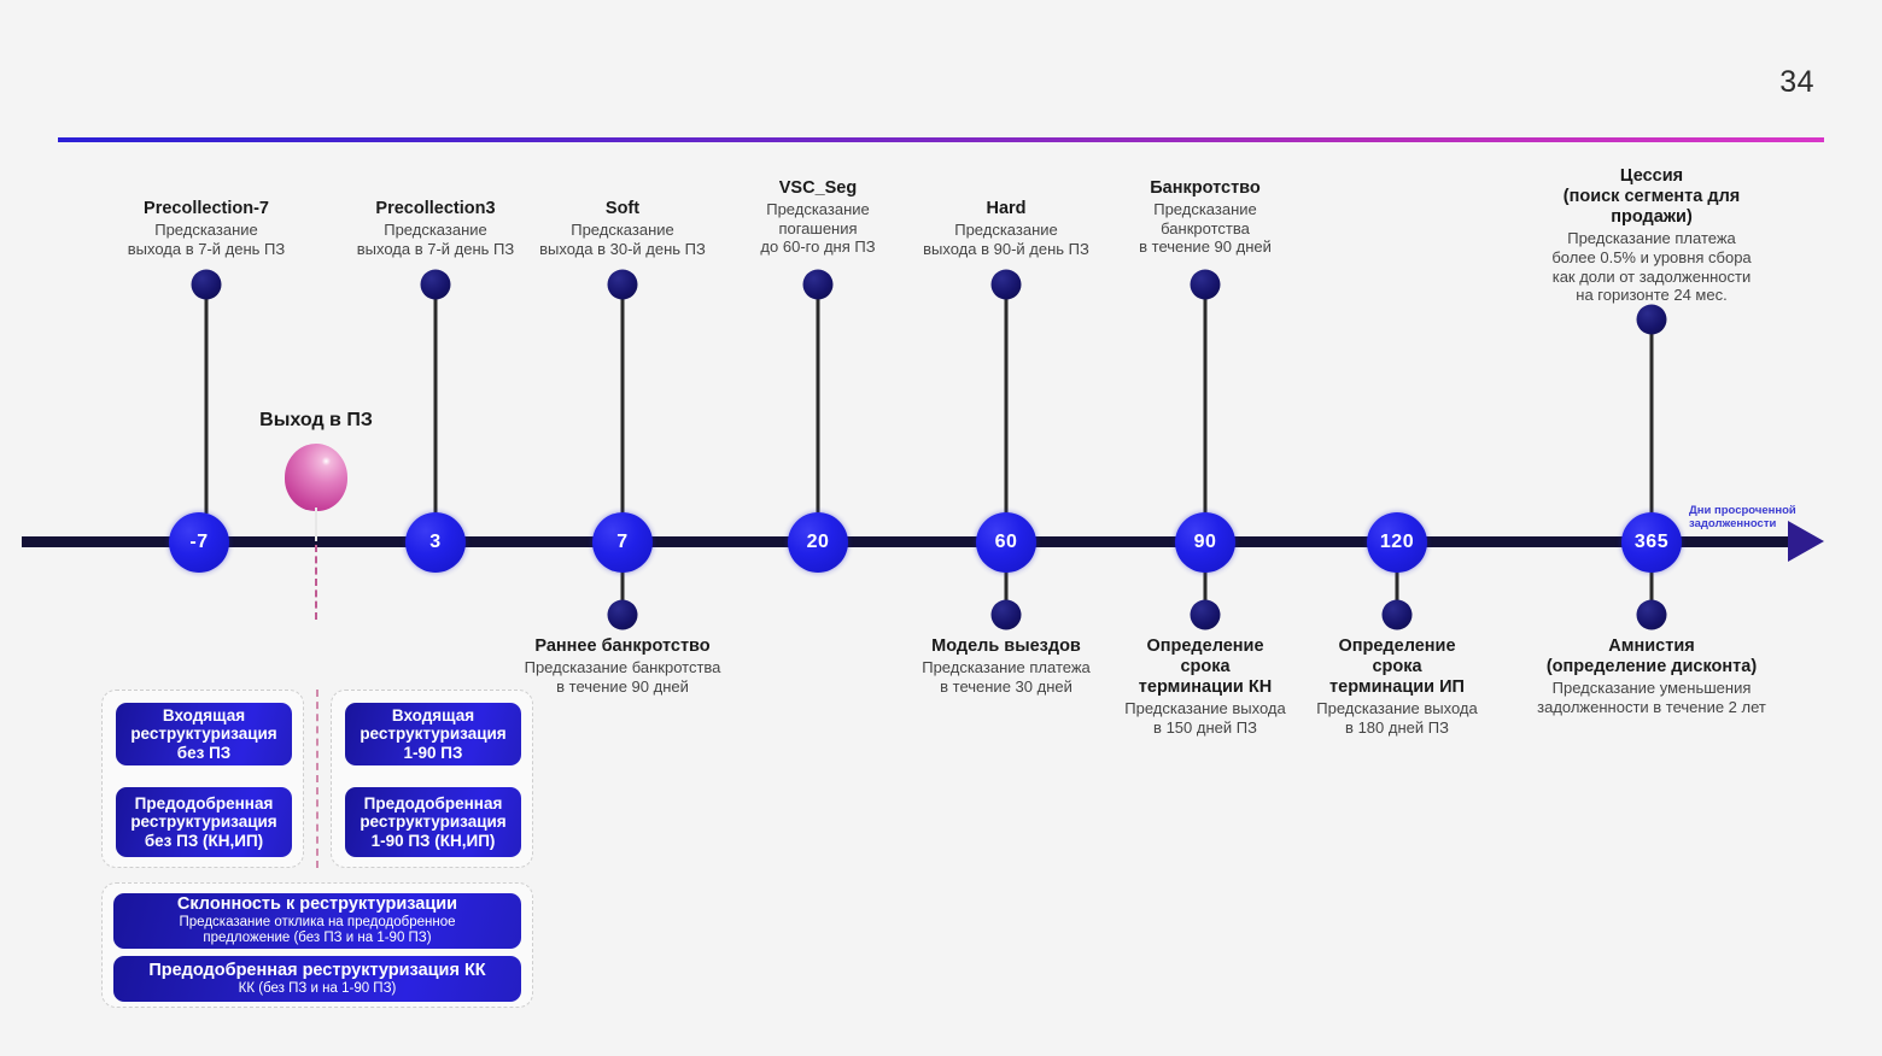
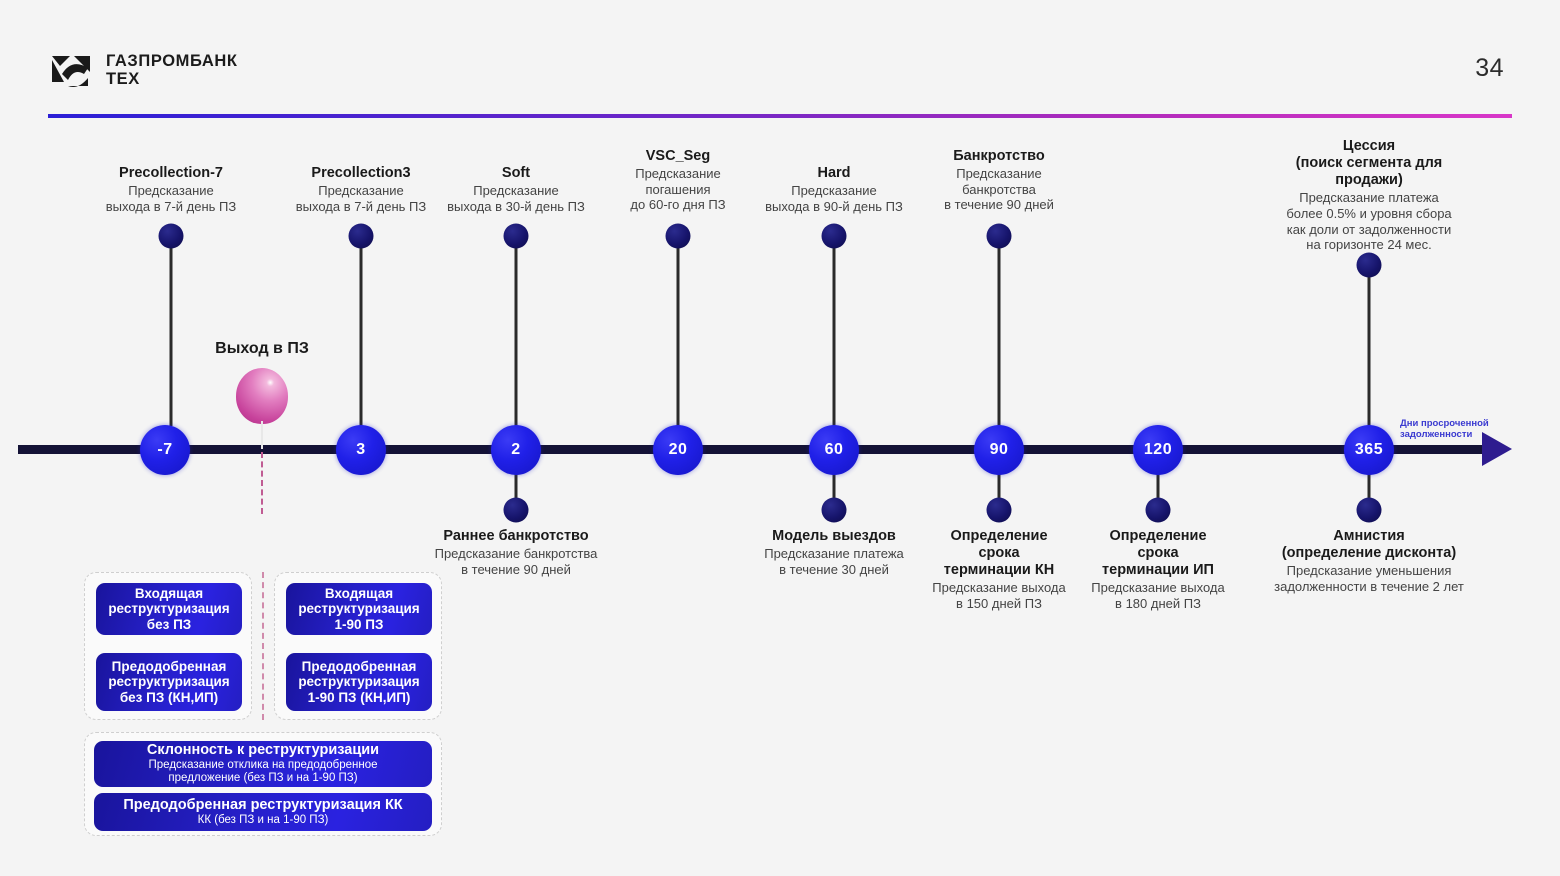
+ ГАЗПРОМБАНК
+ ТЕХ
  34
  Дни просроченной задолженности
  Precollection-7
  Предсказание
  выхода в 7-й день ПЗ
  Precollection3
  Предсказание
  выхода в 7-й день ПЗ
  Soft
  Предсказание
  выхода в 30-й день ПЗ
  VSC_Seg
  Предсказание
  погашения
  до 60-го дня ПЗ
  Hard
  Предсказание
  выхода в 90-й день ПЗ
  Банкротство
  Предсказание
  банкротства
  в течение 90 дней
  Цессия
  (поиск сегмента для продажи)
  Предсказание платежа
  более 0.5% и уровня сбора
  как доли от задолженности
  на горизонте 24 мес.
  Раннее банкротство
  Предсказание банкротства
  в течение 90 дней
  Модель выездов
  Предсказание платежа
  в течение 30 дней
  Определение
  срока
  терминации КН
  Предсказание выхода
  в 150 дней ПЗ
  Определение
  срока
  терминации ИП
  Предсказание выхода
  в 180 дней ПЗ
  Амнистия
  (определение дисконта)
  Предсказание уменьшения
  задолженности в течение 2 лет
  -7
  3
- 7
+ 2
  20
  60
  90
  120
  365
  Выход в ПЗ
  Входящая
  реструктуризация
  без ПЗ
  Предодобренная
  реструктуризация
  без ПЗ (КН,ИП)
  Входящая
  реструктуризация
  1-90 ПЗ
  Предодобренная
  реструктуризация
  1-90 ПЗ (КН,ИП)
  Склонность к реструктуризации
  Предсказание отклика на предодобренное
  предложение (без ПЗ и на 1-90 ПЗ)
  Предодобренная реструктуризация КК
  КК (без ПЗ и на 1-90 ПЗ)
